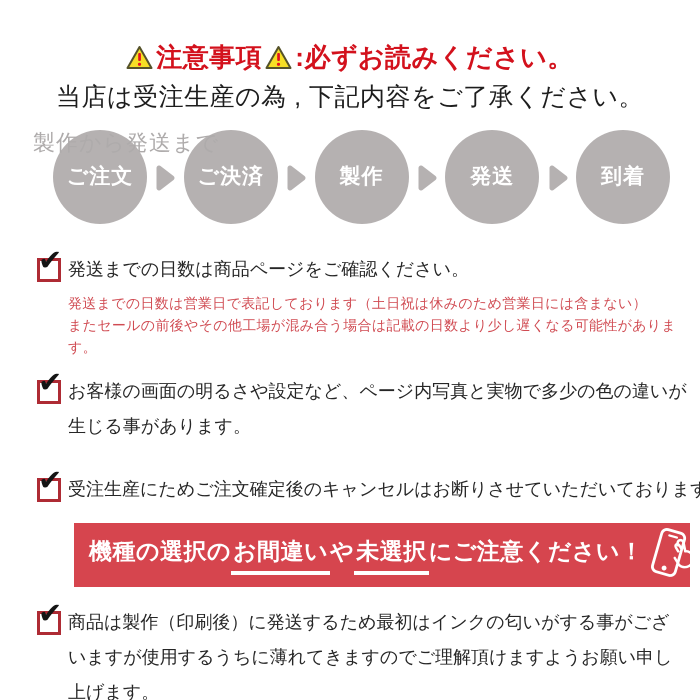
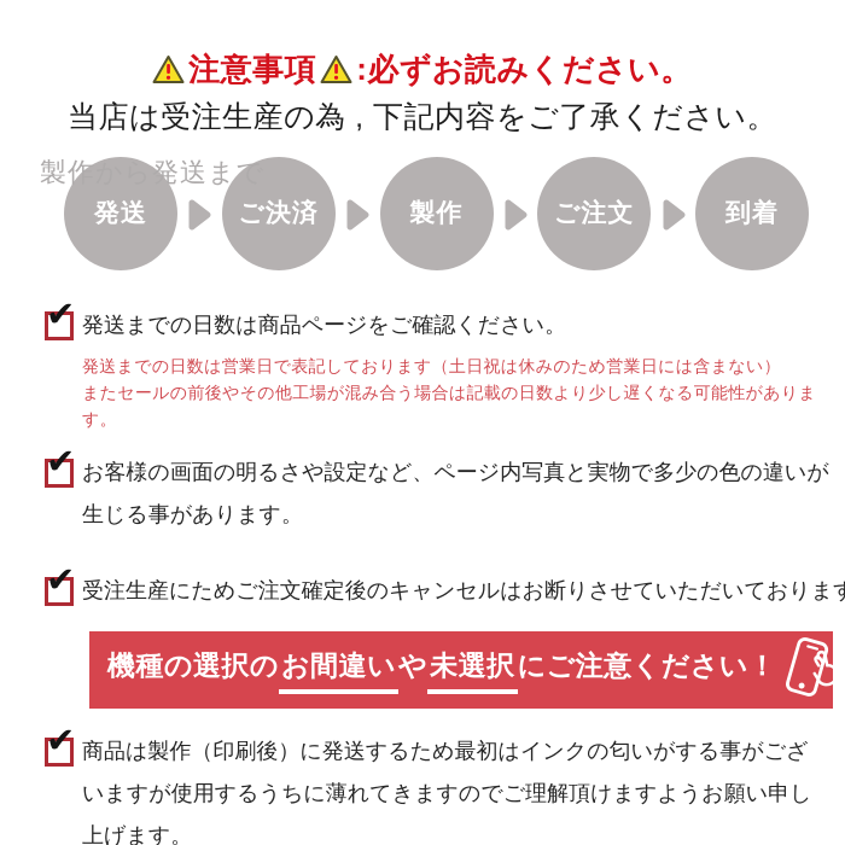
  注意事項
  :必ずお読みください。
  当店は受注生産の為 , 下記内容をご了承ください。
  製作から発送まで
- ご注文
+ 発送
  ご決済
  製作
- 発送
+ ご注文
  到着
  ✔
  発送までの日数は商品ページをご確認ください。
  発送までの日数は営業日で表記しております（土日祝は休みのため営業日には含まない）
  またセールの前後やその他工場が混み合う場合は記載の日数より少し遅くなる可能性があります。
  ✔
  お客様の画面の明るさや設定など、ページ内写真と実物で多少の色の違いが生じる事があります。
  ✔
  受注生産にためご注文確定後のキャンセルはお断りさせていただいております
  機種の選択のお間違いや未選択にご注意ください！
  ✔
  商品は製作（印刷後）に発送するため最初はインクの匂いがする事がございますが使用するうちに薄れてきますのでご理解頂けますようお願い申し上げます。
